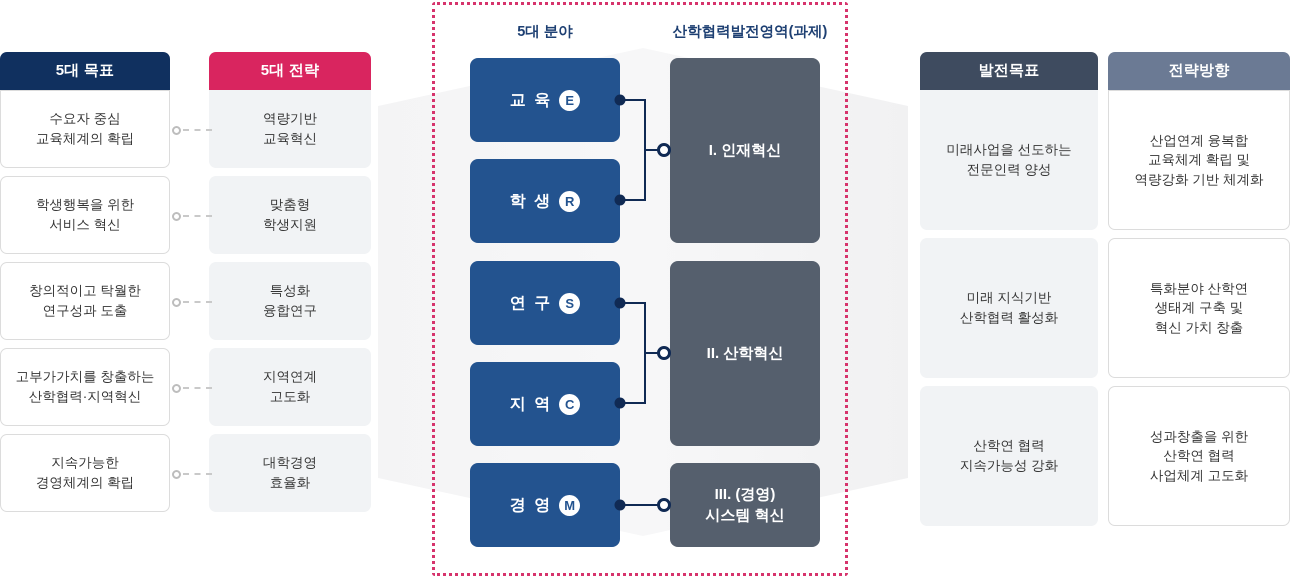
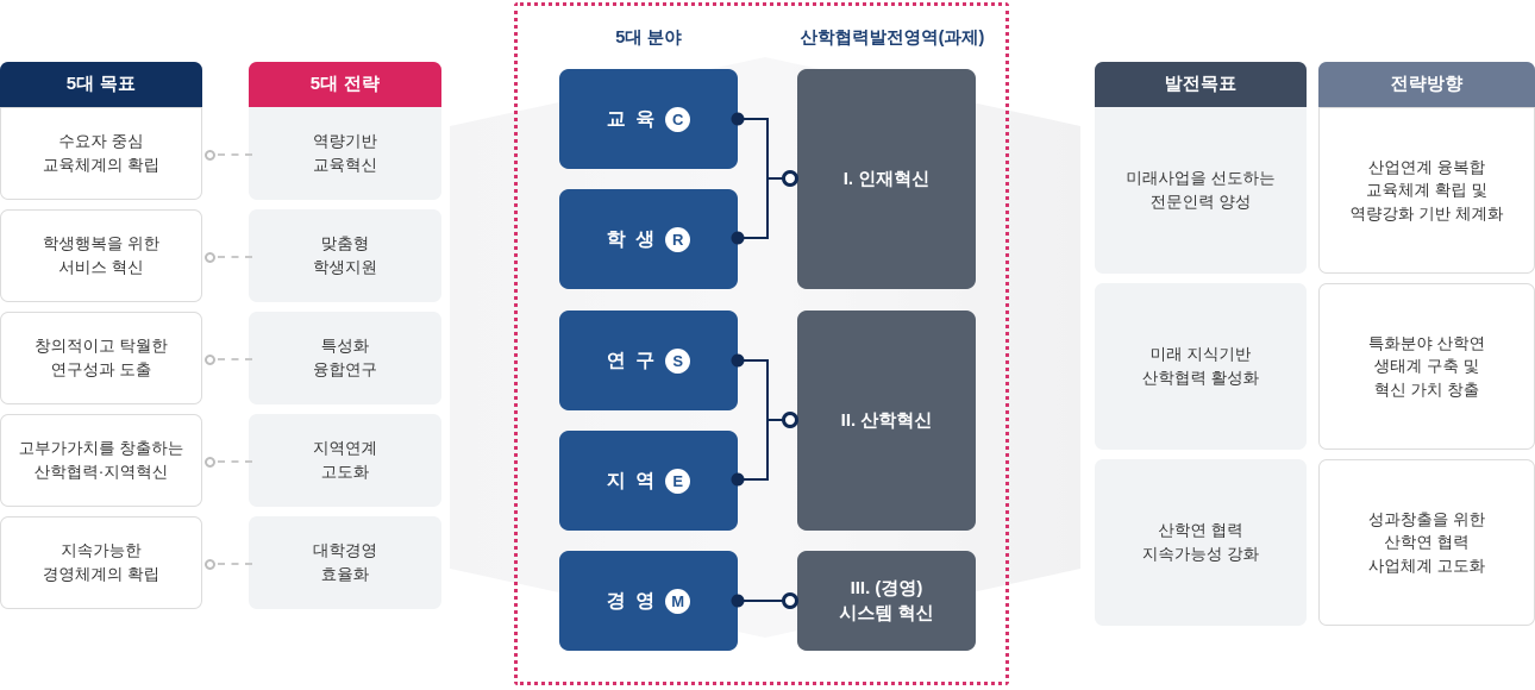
  5대 목표
  수요자 중심
  교육체계의 확립
  학생행복을 위한
  서비스 혁신
  창의적이고 탁월한
  연구성과 도출
  고부가가치를 창출하는
  산학협력·지역혁신
  지속가능한
  경영체계의 확립
  5대 전략
  역량기반
  교육혁신
  맞춤형
  학생지원
  특성화
  융합연구
  지역연계
  고도화
  대학경영
  효율화
  5대 분야
  산학협력발전영역(과제)
  교 육
- E
+ C
  학 생
  R
  연 구
  S
  지 역
- C
+ E
  경 영
  M
  I. 인재혁신
  II. 산학혁신
  III. (경영)
  시스템 혁신
  발전목표
  미래사업을 선도하는
  전문인력 양성
  미래 지식기반
  산학협력 활성화
  산학연 협력
  지속가능성 강화
  전략방향
  산업연계 융복합
  교육체계 확립 및
  역량강화 기반 체계화
  특화분야 산학연
  생태계 구축 및
  혁신 가치 창출
  성과창출을 위한
  산학연 협력
  사업체계 고도화
